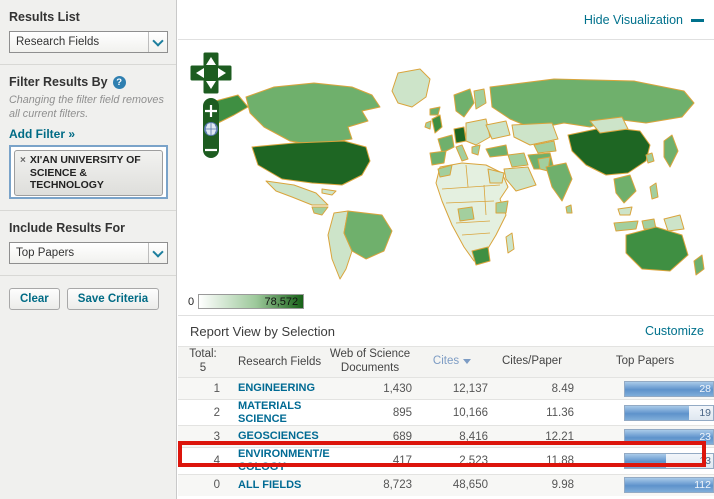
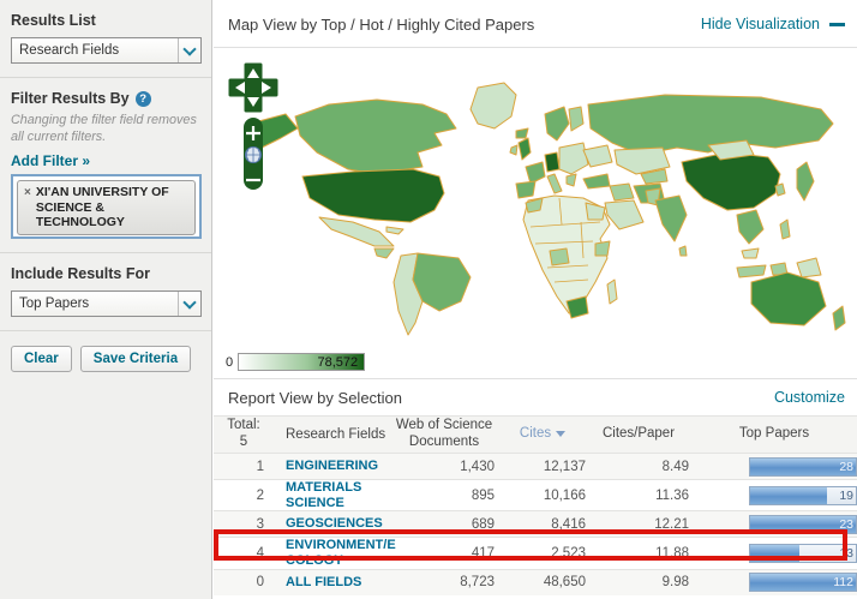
  Results List
  Research Fields
  Filter Results By
  ?
  Changing the filter field removes all current filters.
  Add Filter »
  ×
  XI'AN UNIVERSITY OF SCIENCE & TECHNOLOGY
  Include Results For
  Top Papers
  Clear
  Save Criteria
+ Map View by Top / Hot / Highly Cited Papers
  Hide Visualization
  0
  78,572
  Report View by Selection
  Customize
  Total:
  5
  Research Fields
  Web of Science Documents
  Cites
  Cites/Paper
  Top Papers
  1
  ENGINEERING
  1,430
  12,137
  8.49
  28
  2
  MATERIALS SCIENCE
  895
  10,166
  11.36
  19
  3
  GEOSCIENCES
  689
  8,416
  12.21
  23
  4
  ENVIRONMENT/ECOLOGY
  417
  2,523
  11.88
  13
  0
  ALL FIELDS
  8,723
  48,650
  9.98
  112
